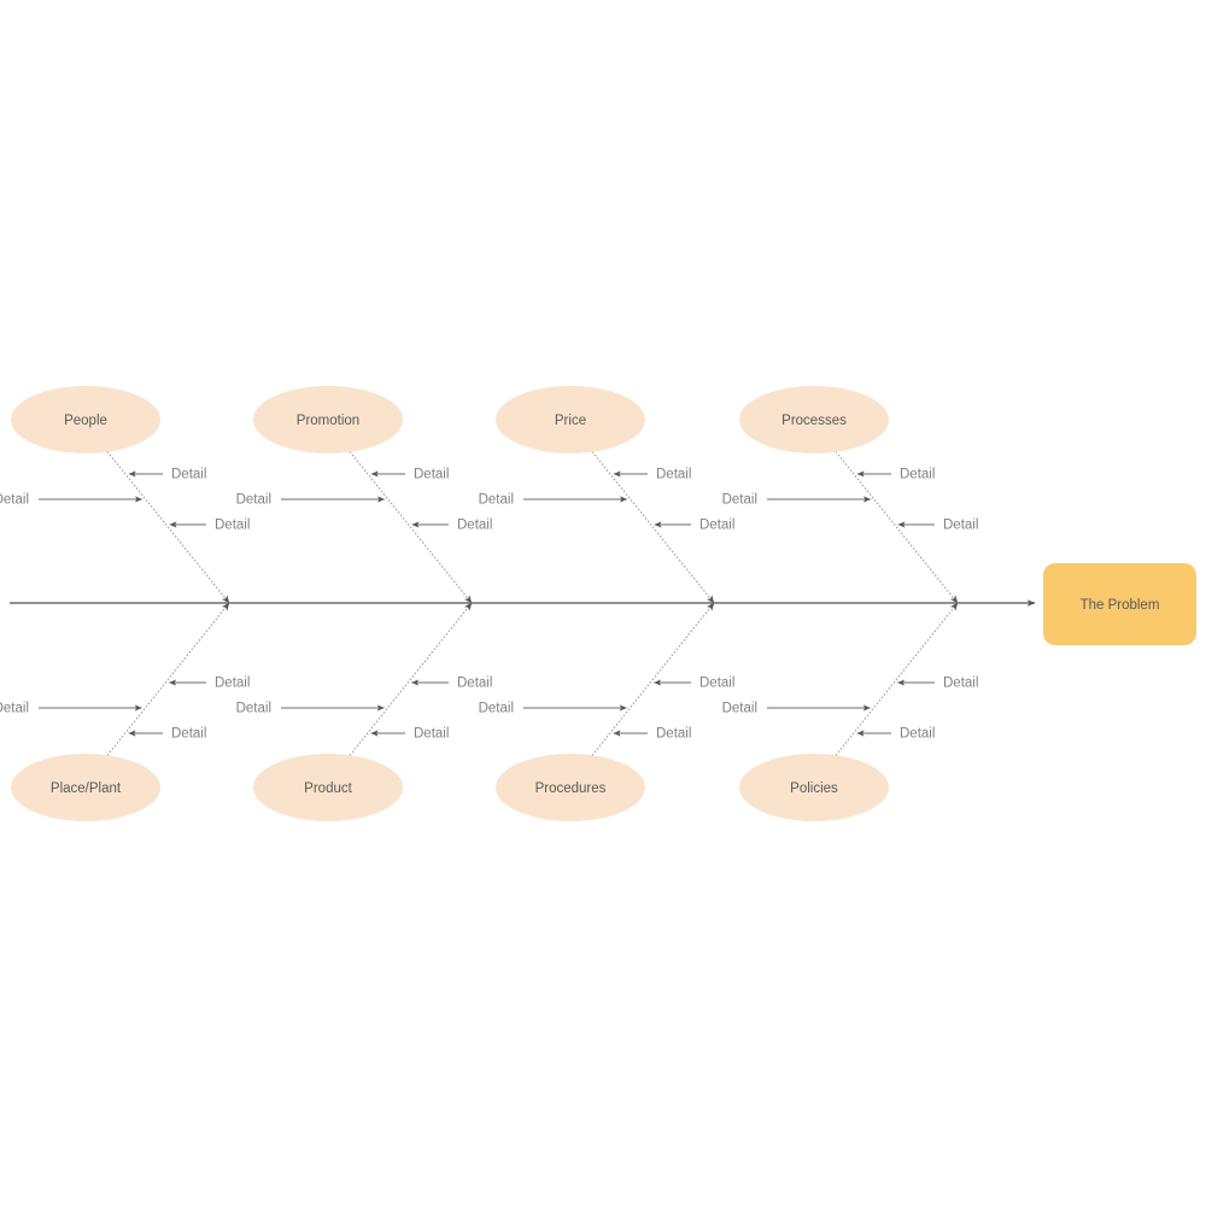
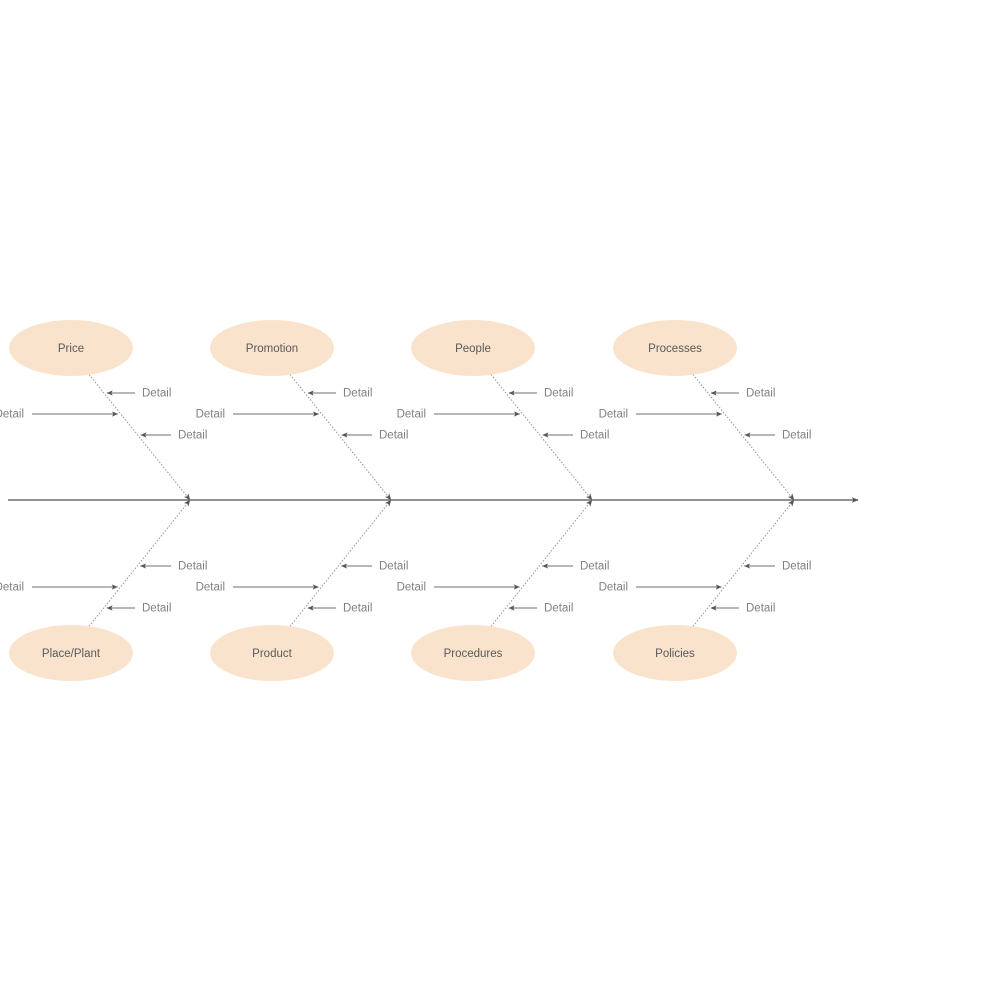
  Detail
  etail
  Detail
  Detail
  Detail
  Detail
  Detail
  Detail
  Detail
  Detail
  Detail
  Detail
  Detail
  etail
  Detail
  Detail
  Detail
  Detail
  Detail
  Detail
  Detail
  Detail
  Detail
  Detail
- People
+ Price
  Promotion
- Price
+ People
  Processes
  Place/Plant
  Product
  Procedures
  Policies
- The Problem
